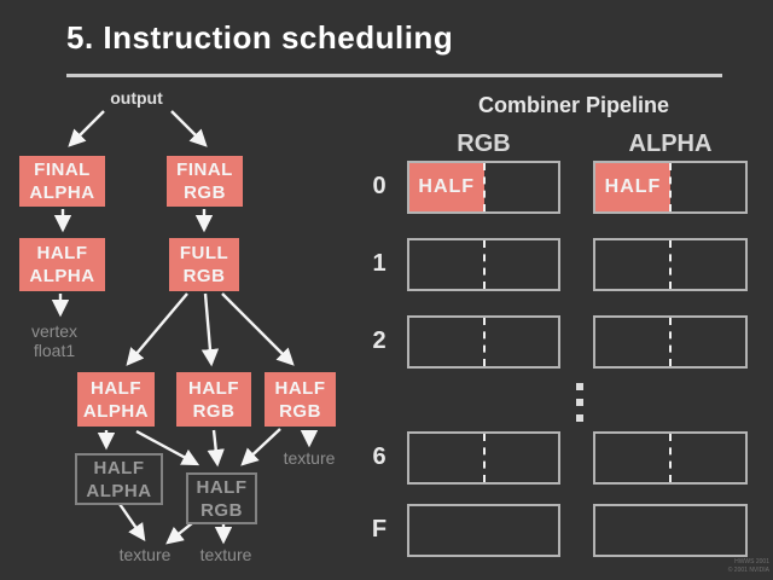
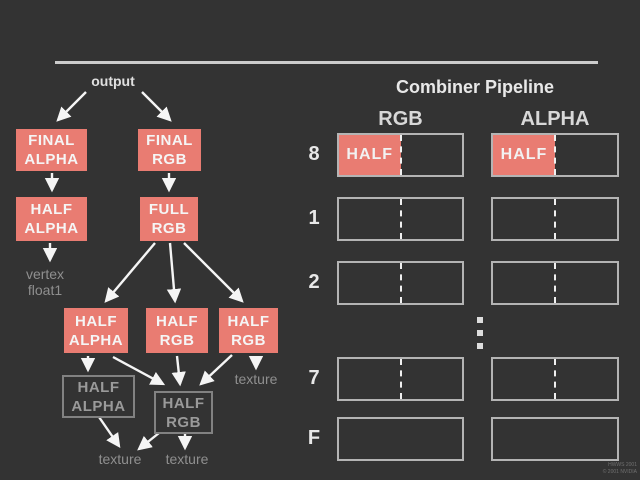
- 5. Instruction scheduling
  output
  FINAL
  ALPHA
  FINAL
  RGB
  HALF
  ALPHA
  FULL
  RGB
  HALF
  ALPHA
  HALF
  RGB
  HALF
  RGB
  HALF
  ALPHA
  HALF
  RGB
  vertex
  float1
  texture
  texture
  texture
  Combiner Pipeline
  RGB
  ALPHA
- 0
+ 8
  HALF
  HALF
  1
  2
- 6
+ 7
  F
